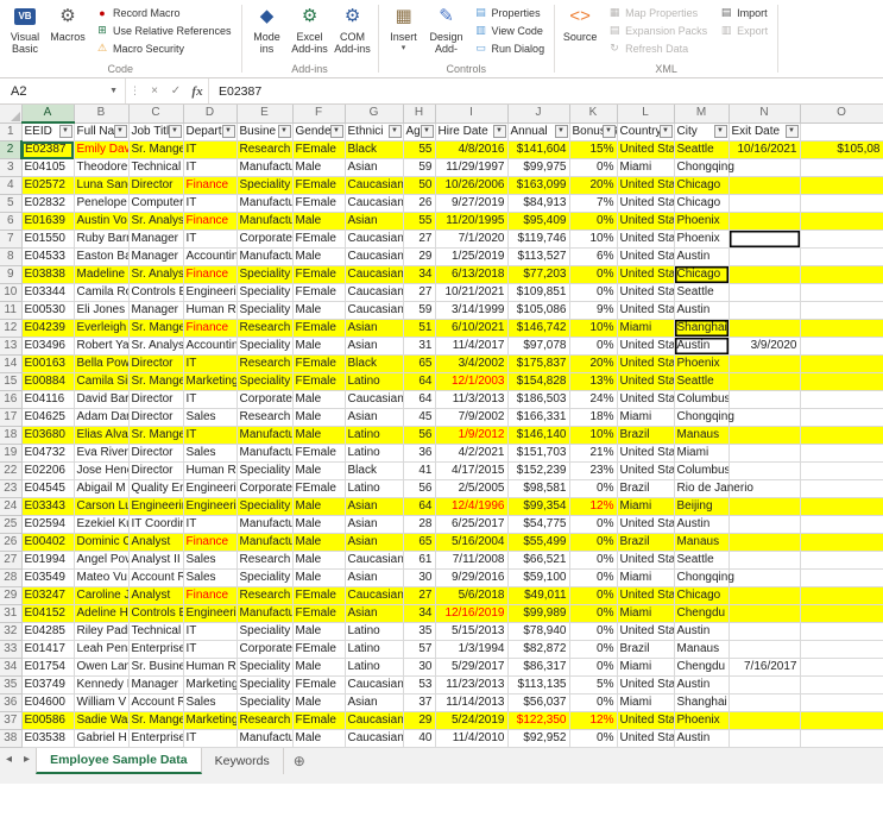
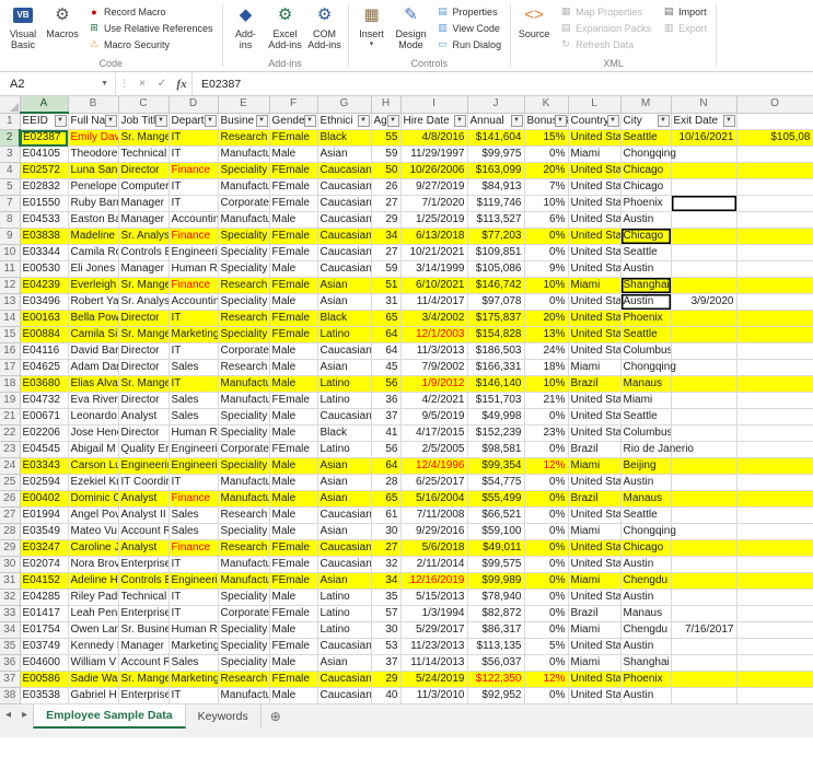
  VB
  Visual
  Basic
  ⚙
  Macros
  ●
  Record Macro
  ⊞
  Use Relative References
  ⚠
  Macro Security
  Code
  ◆
- Mode
+ Add-
  ins
  ⚙
  Excel
  Add-ins
  ⚙
  COM
  Add-ins
  Add-ins
  ▦
  Insert
  ✎
  Design
- Add-
+ Mode
  ▤
  Properties
  ▥
  View Code
  ▭
  Run Dialog
  Controls
  <>
  Source
  ▦
  Map Properties
  ▤
  Expansion Packs
  ↻
  Refresh Data
  ▤
  Import
  ▥
  Export
  XML
  A2
  ⋮
  ×
  ✓
  fx
  E02387
  	A	B	C	D	E	F	G	H	I	J	K	L	M	N	O
  1	EEID	Full Na	Job Tit	Depart	Busine	Gende	Ethnici	Ag	Hire Date	Annual	Bonu	Countr	City	Exit Date
  2	E02387	Emily Dav	Sr. Mange	IT	Research	FEmale	Black	55	4/8/2016	$141,604	15%	United Sta	Seattle	10/16/2021	$105,08
  3	E04105	Theodore	Technical	IT	Manufactu	Male	Asian	59	11/29/1997	$99,975	0%	Miami	Chongqing
  4	E02572	Luna San	Director	Finance	Speciality	FEmale	Caucasian	50	10/26/2006	$163,099	20%	United Sta	Chicago
  5	E02832	Penelope	Computer	IT	Manufactu	FEmale	Caucasian	26	9/27/2019	$84,913	7%	United Sta	Chicago
- 6	E01639	Austin Vo	Sr. Analys	Finance	Manufactu	Male	Asian	55	11/20/1995	$95,409	0%	United Sta	Phoenix
  7	E01550	Ruby Bar	Manager	IT	Corporate	FEmale	Caucasian	27	7/1/2020	$119,746	10%	United Sta	Phoenix
  8	E04533	Easton Ba	Manager	Accountin	Manufactu	Male	Caucasian	29	1/25/2019	$113,527	6%	United Sta	Austin
  9	E03838	Madeline	Sr. Analys	Finance	Speciality	FEmale	Caucasian	34	6/13/2018	$77,203	0%	United Sta	Chicago
  10	E03344	Camila R	Controls E	Engineeri	Speciality	FEmale	Caucasian	27	10/21/2021	$109,851	0%	United Sta	Seattle
  11	E00530	Eli Jones	Manager	Human R	Speciality	Male	Caucasian	59	3/14/1999	$105,086	9%	United Sta	Austin
  12	E04239	Everleigh	Sr. Mange	Finance	Research	FEmale	Asian	51	6/10/2021	$146,742	10%	Miami	Shanghai
  13	E03496	Robert Ya	Sr. Analys	Accountin	Speciality	Male	Asian	31	11/4/2017	$97,078	0%	United Sta	Austin	3/9/2020
  14	E00163	Bella Pow	Director	IT	Research	FEmale	Black	65	3/4/2002	$175,837	20%	United Sta	Phoenix
  15	E00884	Camila Si	Sr. Mange	Marketing	Speciality	FEmale	Latino	64	12/1/2003	$154,828	13%	United Sta	Seattle
  16	E04116	David Bar	Director	IT	Corporate	Male	Caucasian	64	11/3/2013	$186,503	24%	United Sta	Columbus
  17	E04625	Adam Dar	Director	Sales	Research	Male	Asian	45	7/9/2002	$166,331	18%	Miami	Chongqing
  18	E03680	Elias Alva	Sr. Mange	IT	Manufactu	Male	Latino	56	1/9/2012	$146,140	10%	Brazil	Manaus
  19	E04732	Eva River	Director	Sales	Manufactu	FEmale	Latino	36	4/2/2021	$151,703	21%	United Sta	Miami
+ 21	E00671	Leonardo	Analyst	Sales	Speciality	Male	Caucasian	37	9/5/2019	$49,998	0%	United Sta	Seattle
  22	E02206	Jose Hen	Director	Human R	Speciality	Male	Black	41	4/17/2015	$152,239	23%	United Sta	Columbus
  23	E04545	Abigail M	Quality Er	Engineeri	Corporate	FEmale	Latino	56	2/5/2005	$98,581	0%	Brazil	Rio de Janerio
  24	E03343	Carson L	Engineeri	Engineeri	Speciality	Male	Asian	64	12/4/1996	$99,354	12%	Miami	Beijing
  25	E02594	Ezekiel K	IT Coordi	IT	Manufactu	Male	Asian	28	6/25/2017	$54,775	0%	United Sta	Austin
  26	E00402	Dominic C	Analyst	Finance	Manufactu	Male	Asian	65	5/16/2004	$55,499	0%	Brazil	Manaus
  27	E01994	Angel Pov	Analyst II	Sales	Research	Male	Caucasian	61	7/11/2008	$66,521	0%	United Sta	Seattle
  28	E03549	Mateo Vu	Account R	Sales	Speciality	Male	Asian	30	9/29/2016	$59,100	0%	Miami	Chongqing
  29	E03247	Caroline J	Analyst	Finance	Research	FEmale	Caucasian	27	5/6/2018	$49,011	0%	United Sta	Chicago
+ 30	E02074	Nora Brov	Enterprise	IT	Manufactu	FEmale	Caucasian	32	2/11/2014	$99,575	0%	United Sta	Austin
  31	E04152	Adeline H	Controls	Engineeri	Manufactu	FEmale	Asian	34	12/16/2019	$99,989	0%	Miami	Chengdu
  32	E04285	Riley Pad	Technical	IT	Speciality	Male	Latino	35	5/15/2013	$78,940	0%	United Sta	Austin
  33	E01417	Leah Pen	Enterprise	IT	Corporate	FEmale	Latino	57	1/3/1994	$82,872	0%	Brazil	Manaus
  34	E01754	Owen Lan	Sr. Busine	Human R	Speciality	Male	Latino	30	5/29/2017	$86,317	0%	Miami	Chengdu	7/16/2017
  35	E03749	Kennedy	Manager	Marketing	Speciality	FEmale	Caucasian	53	11/23/2013	$113,135	5%	United Sta	Austin
  36	E04600	William V	Account R	Sales	Speciality	Male	Asian	37	11/14/2013	$56,037	0%	Miami	Shanghai
  37	E00586	Sadie Wa	Sr. Mange	Marketing	Research	FEmale	Caucasian	29	5/24/2019	$122,350	12%	United Sta	Phoenix
- 38	E03538	Gabriel H	Enterprise	IT	Manufactu	Male	Caucasian	40	11/4/2010	$92,952	0%	United Sta	Austin
+ 38	E03538	Gabriel H	Enterprise	IT	Manufactu	Male	Caucasian	40	11/3/2010	$92,952	0%	United Sta	Austin
  ◂
  ▸
  Employee Sample Data
  Keywords
  ⊕
